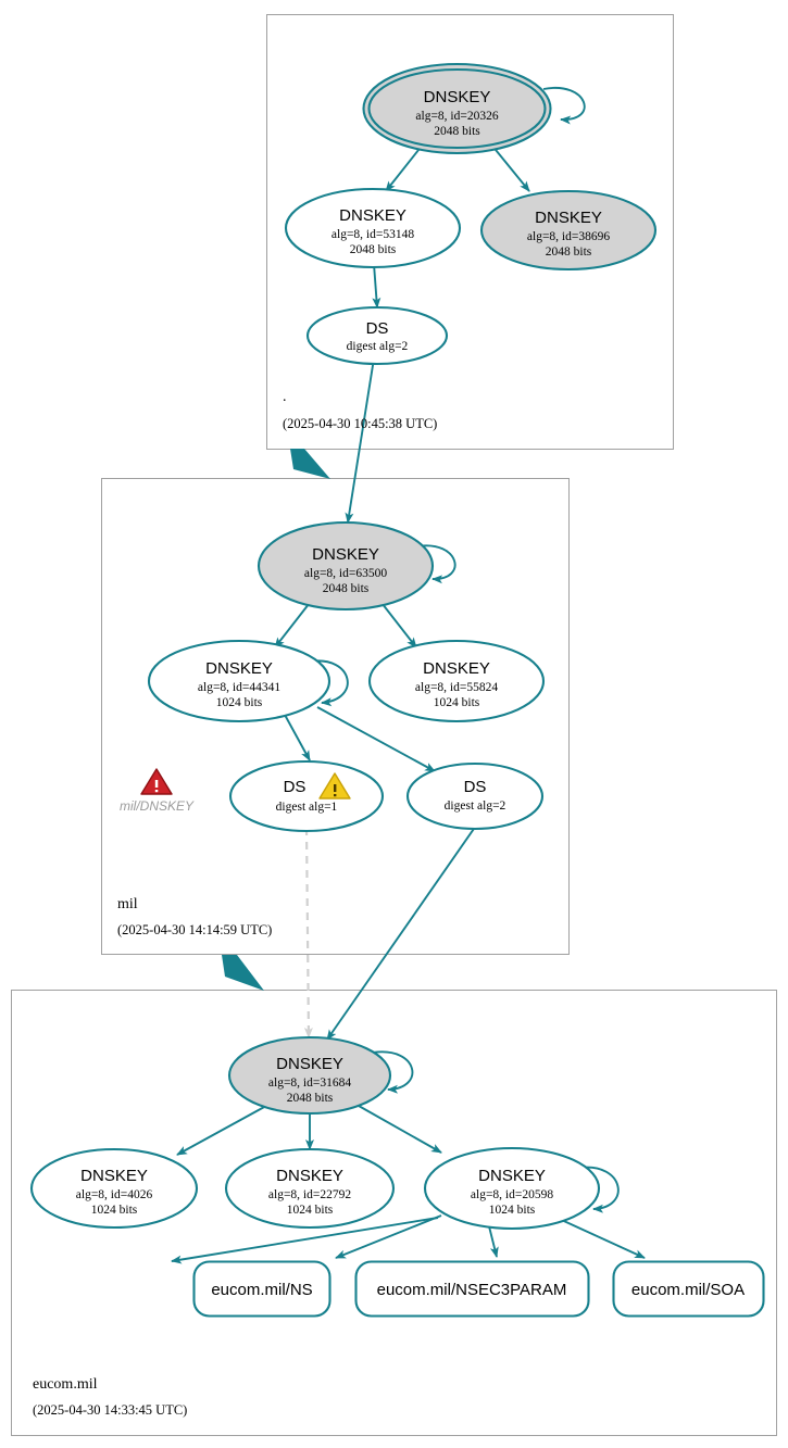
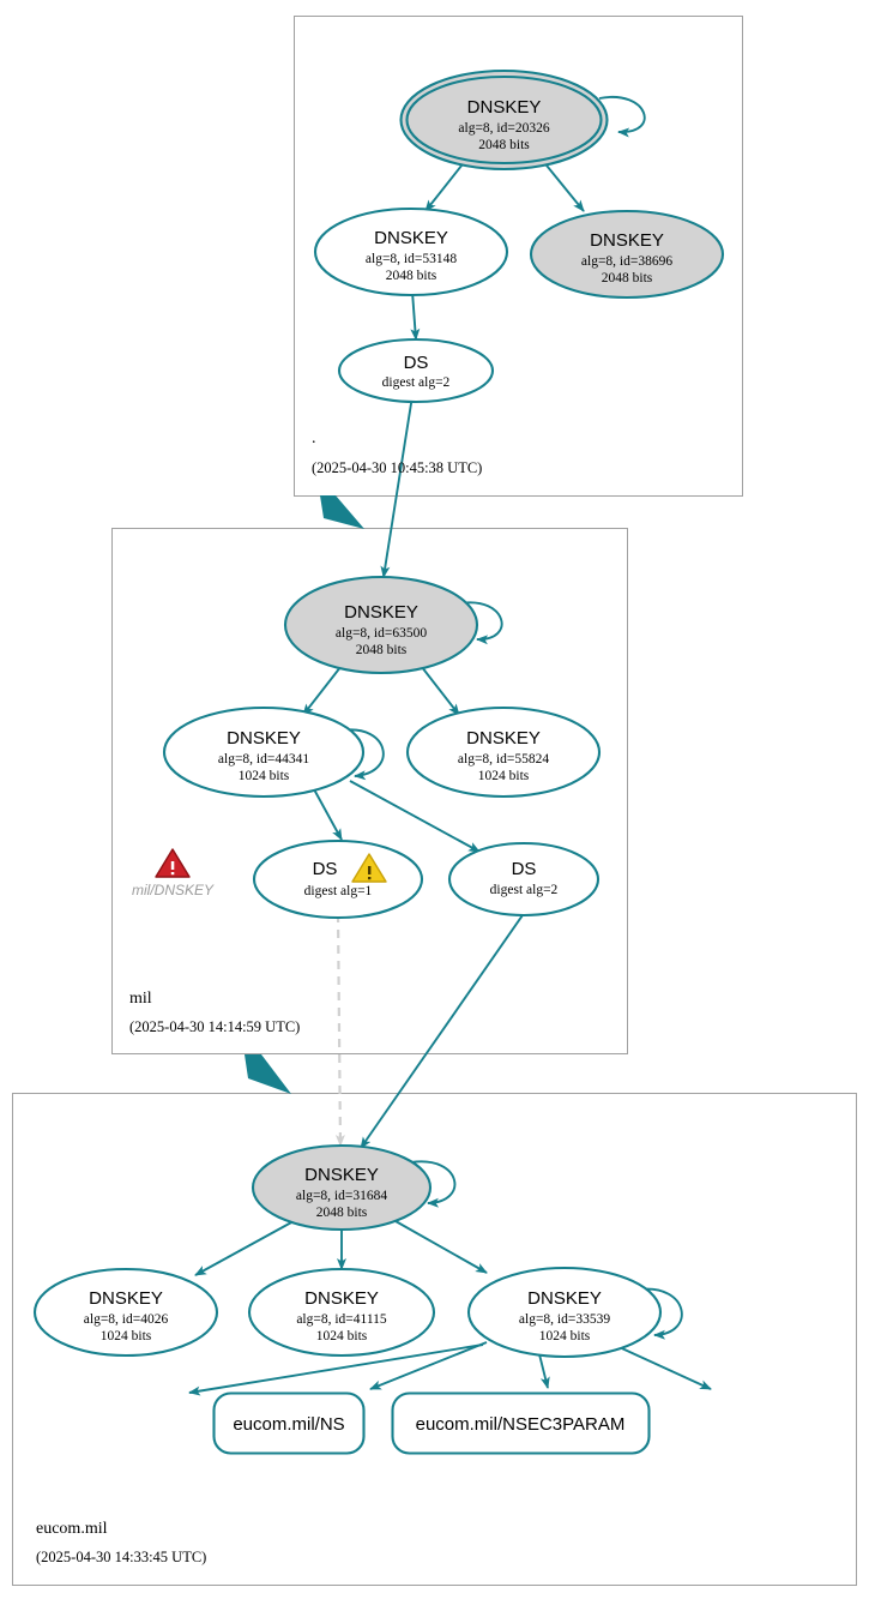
  DNSKEY
  alg=8, id=20326
  2048 bits
  DNSKEY
  alg=8, id=53148
  2048 bits
  DNSKEY
  alg=8, id=38696
  2048 bits
  DS
  digest alg=2
  .
  (2025-04-30 10:45:38 UTC)
  DNSKEY
  alg=8, id=63500
  2048 bits
  DNSKEY
  alg=8, id=44341
  1024 bits
  DNSKEY
  alg=8, id=55824
  1024 bits
  DS
  digest alg=1
  DS
  digest alg=2
  mil/DNSKEY
  mil
  (2025-04-30 14:14:59 UTC)
  DNSKEY
  alg=8, id=31684
  2048 bits
  DNSKEY
  alg=8, id=4026
  1024 bits
  DNSKEY
- alg=8, id=22792
+ alg=8, id=41115
  1024 bits
  DNSKEY
- alg=8, id=20598
+ alg=8, id=33539
  1024 bits
  eucom.mil/NS
  eucom.mil/NSEC3PARAM
- eucom.mil/SOA
  eucom.mil
  (2025-04-30 14:33:45 UTC)
